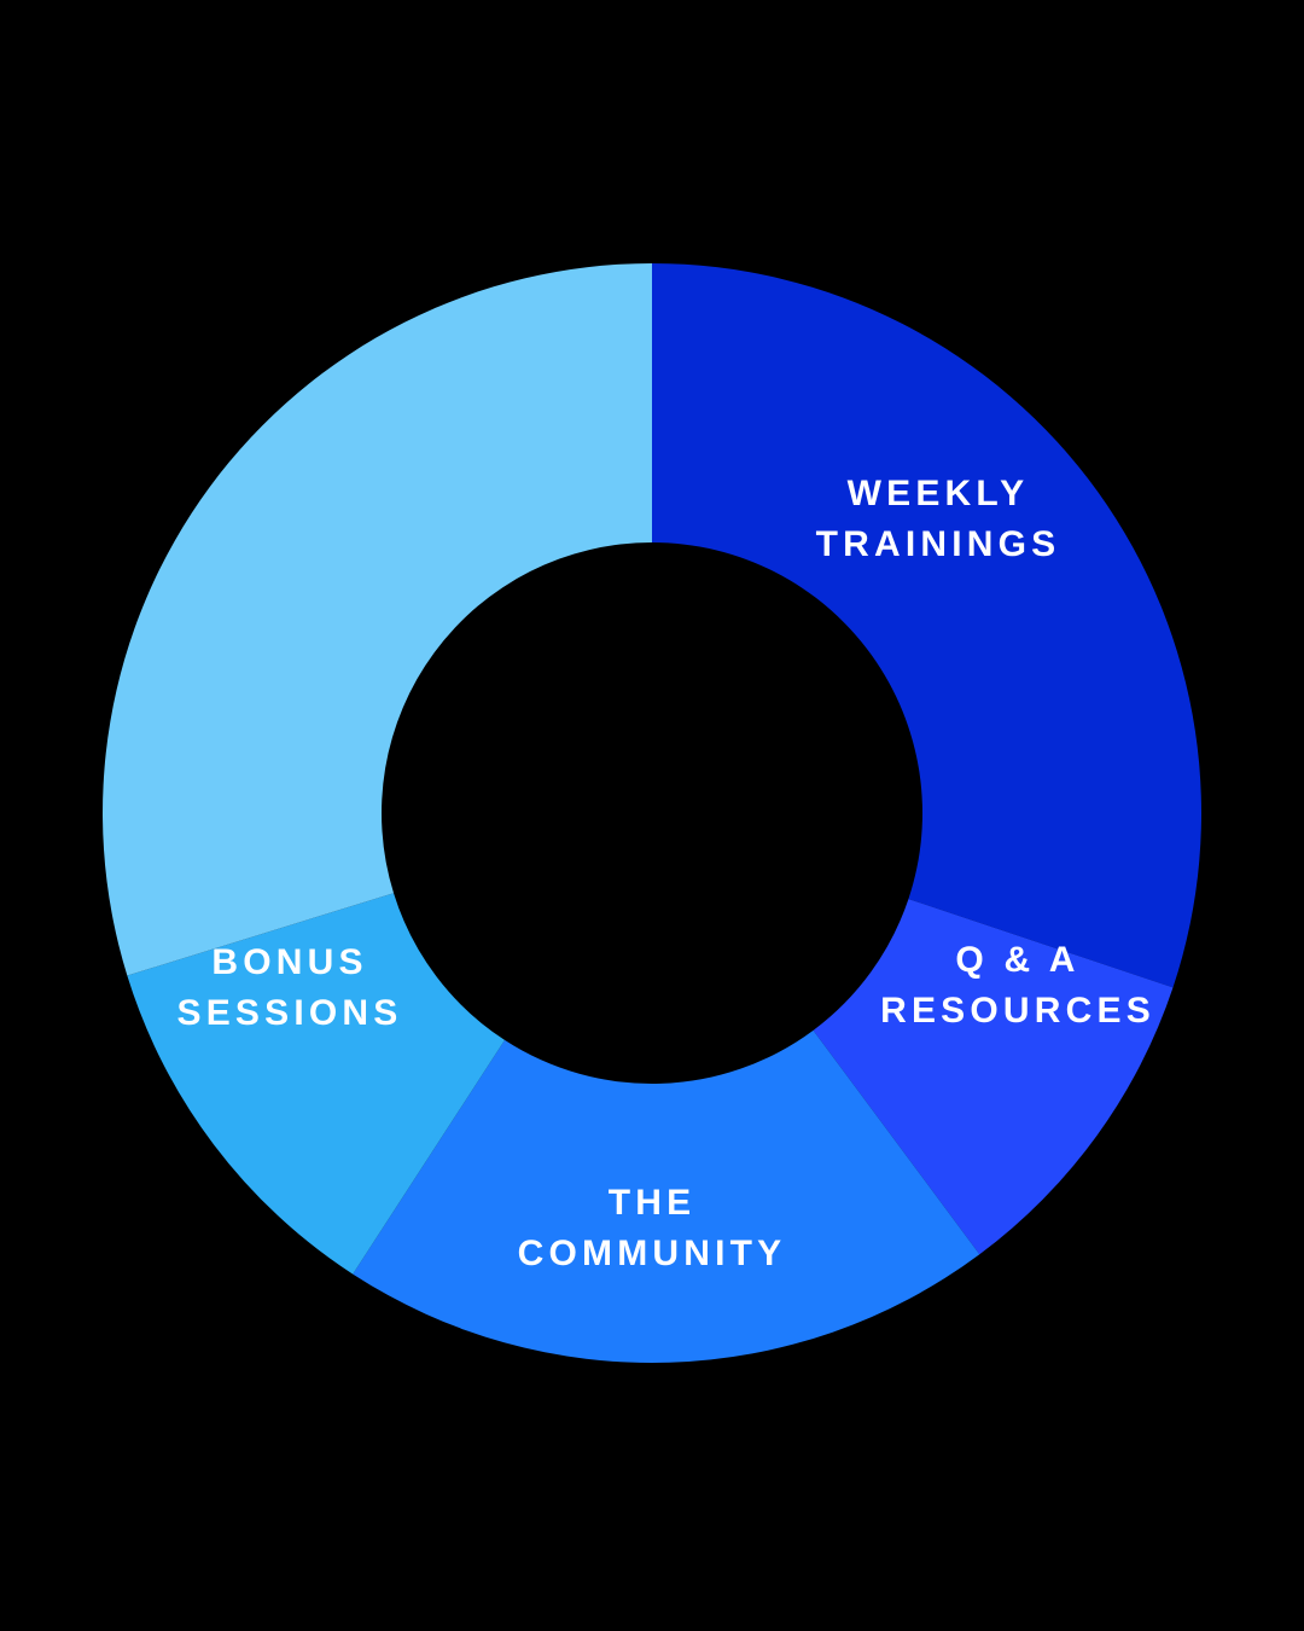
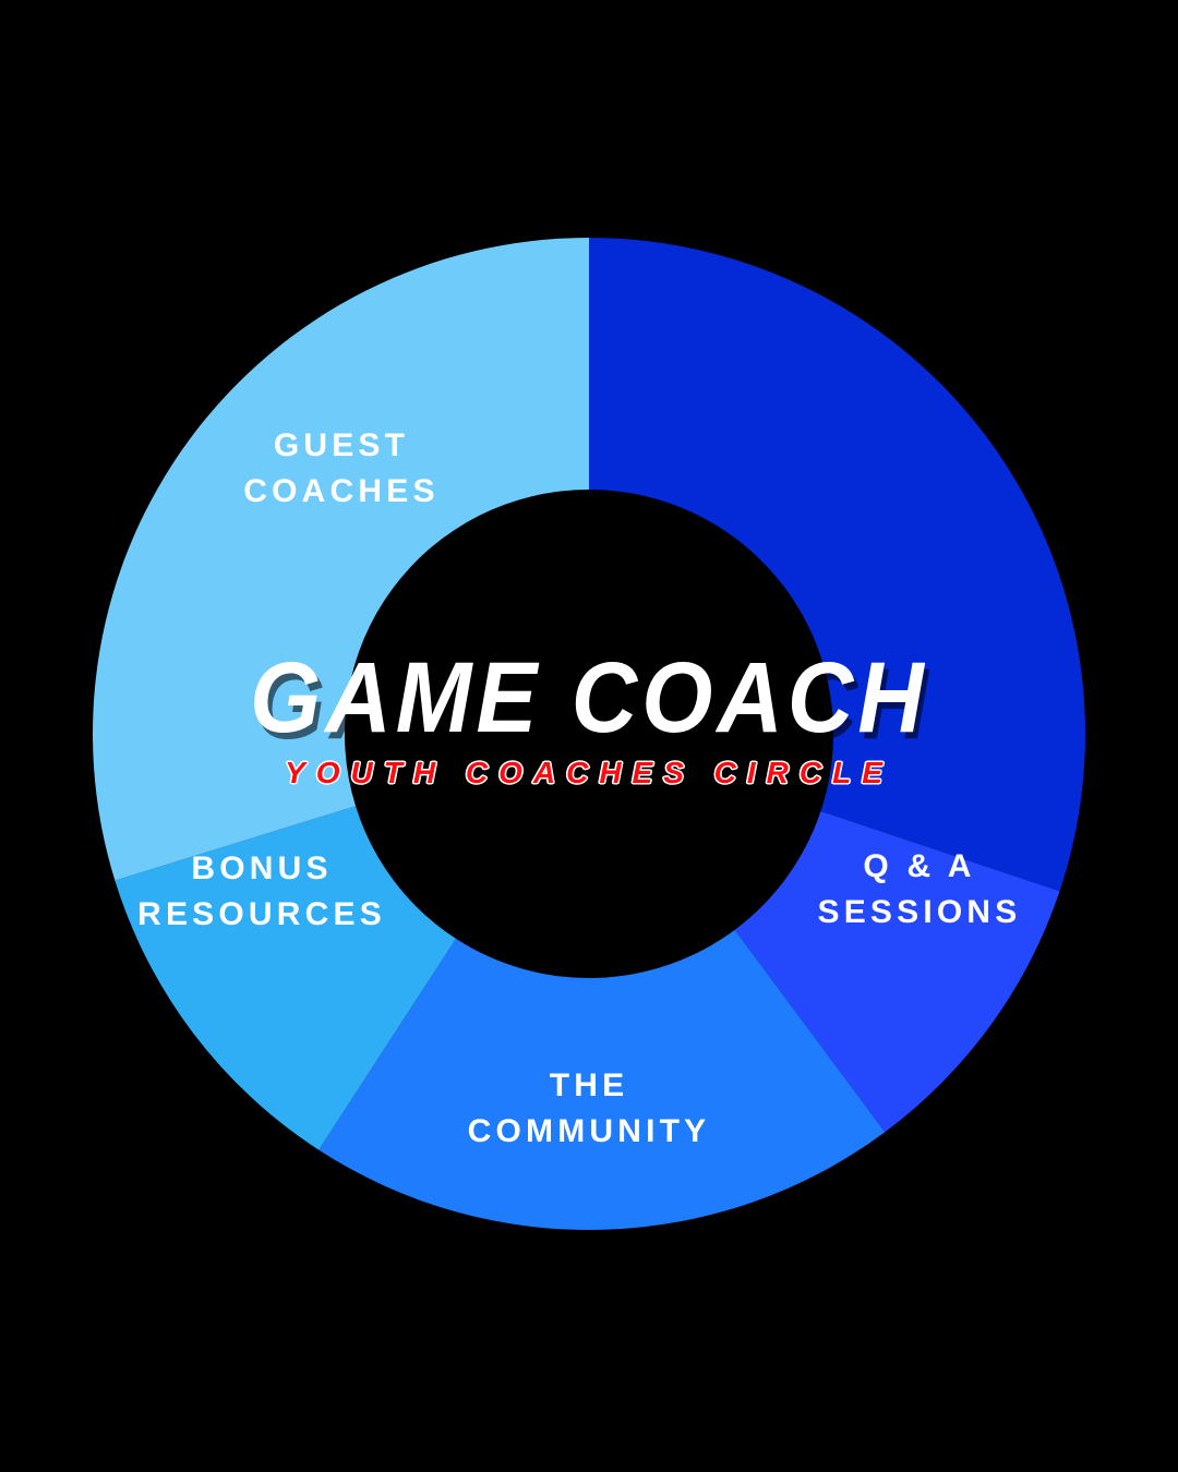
- WEEKLY TRAININGS
- Q & A RESOURCES
+ Q & A SESSIONS
  THE COMMUNITY
- BONUS SESSIONS
+ BONUS RESOURCES
+ GUEST COACHES
+ GAME COACH
+ YOUTH COACHES CIRCLE
